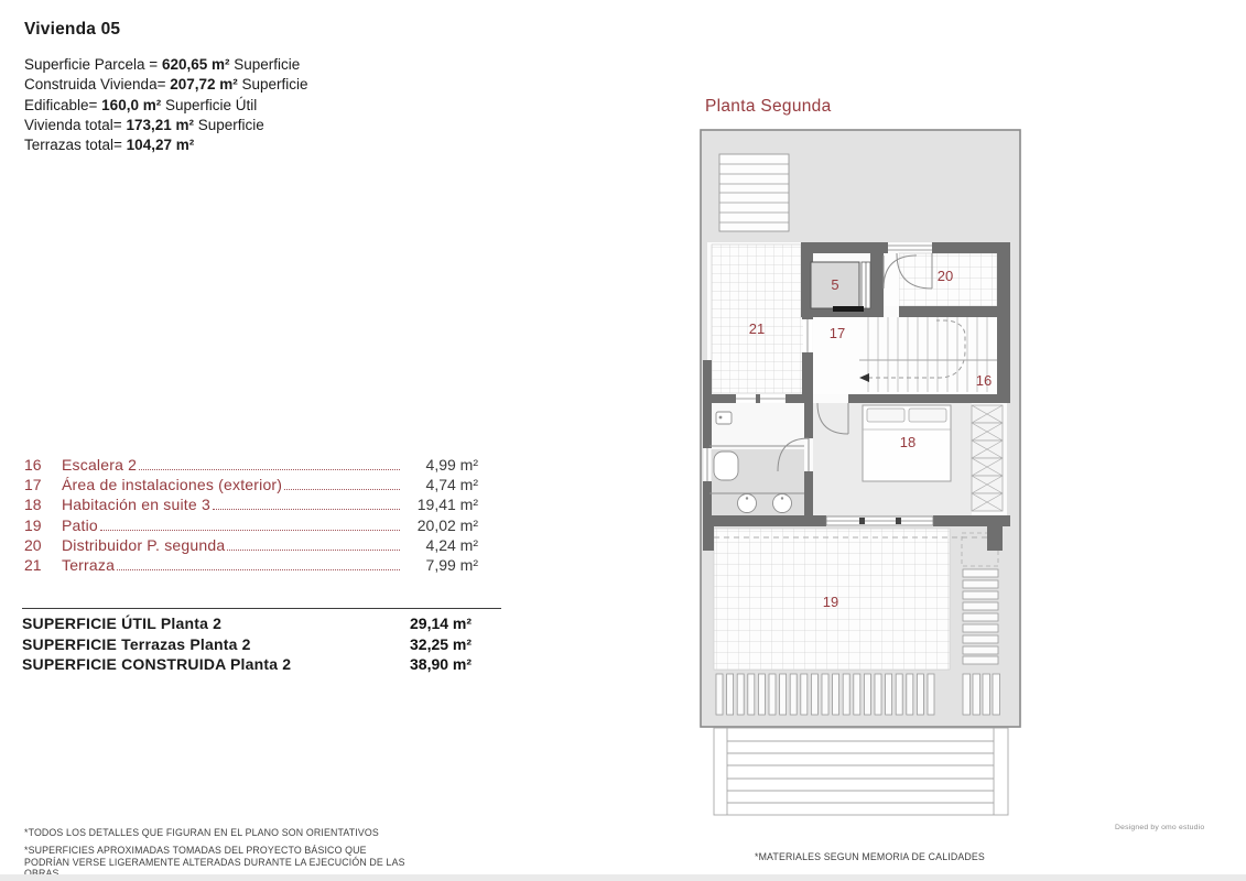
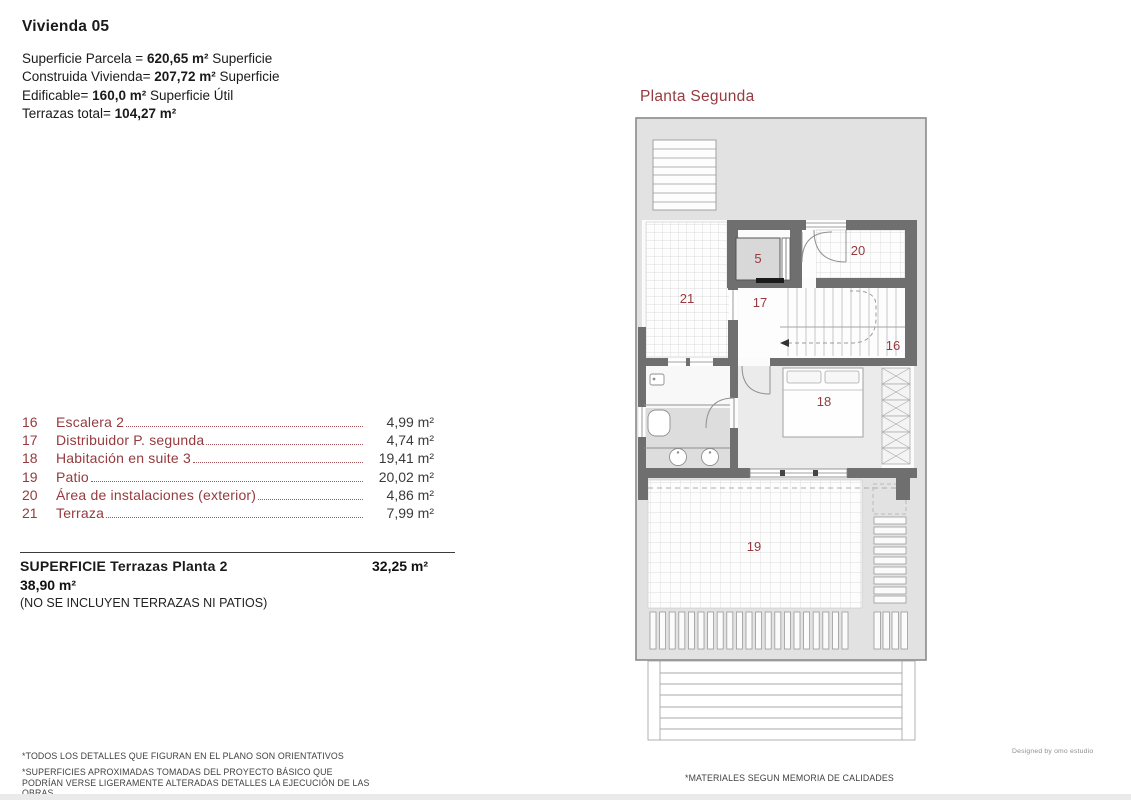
  Vivienda 05
  Superficie Parcela = 620,65 m² Superficie
  Construida Vivienda= 207,72 m² Superficie
  Edificable= 160,0 m² Superficie Útil
- Vivienda total= 173,21 m² Superficie
  Terrazas total= 104,27 m²
  16
  Escalera 2
  4,99 m²
  17
- Área de instalaciones (exterior)
+ Distribuidor P. segunda
  4,74 m²
  18
  Habitación en suite 3
  19,41 m²
  19
  Patio
  20,02 m²
  20
- Distribuidor P. segunda
+ Área de instalaciones (exterior)
- 4,24 m²
+ 4,86 m²
  21
  Terraza
  7,99 m²
- SUPERFICIE ÚTIL Planta 2
- 29,14 m²
  SUPERFICIE Terrazas Planta 2
  32,25 m²
- SUPERFICIE CONSTRUIDA Planta 2
  38,90 m²
+ (NO SE INCLUYEN TERRAZAS NI PATIOS)
  Planta Segunda
  5
  20
  21
  17
  16
  18
  19
  *TODOS LOS DETALLES QUE FIGURAN EN EL PLANO SON ORIENTATIVOS
- *SUPERFICIES APROXIMADAS TOMADAS DEL PROYECTO BÁSICO QUE PODRÍAN VERSE LIGERAMENTE ALTERADAS DURANTE LA EJECUCIÓN DE LAS OBRAS
+ *SUPERFICIES APROXIMADAS TOMADAS DEL PROYECTO BÁSICO QUE PODRÍAN VERSE LIGERAMENTE ALTERADAS DETALLES LA EJECUCIÓN DE LAS OBRAS
  *MATERIALES SEGUN MEMORIA DE CALIDADES
